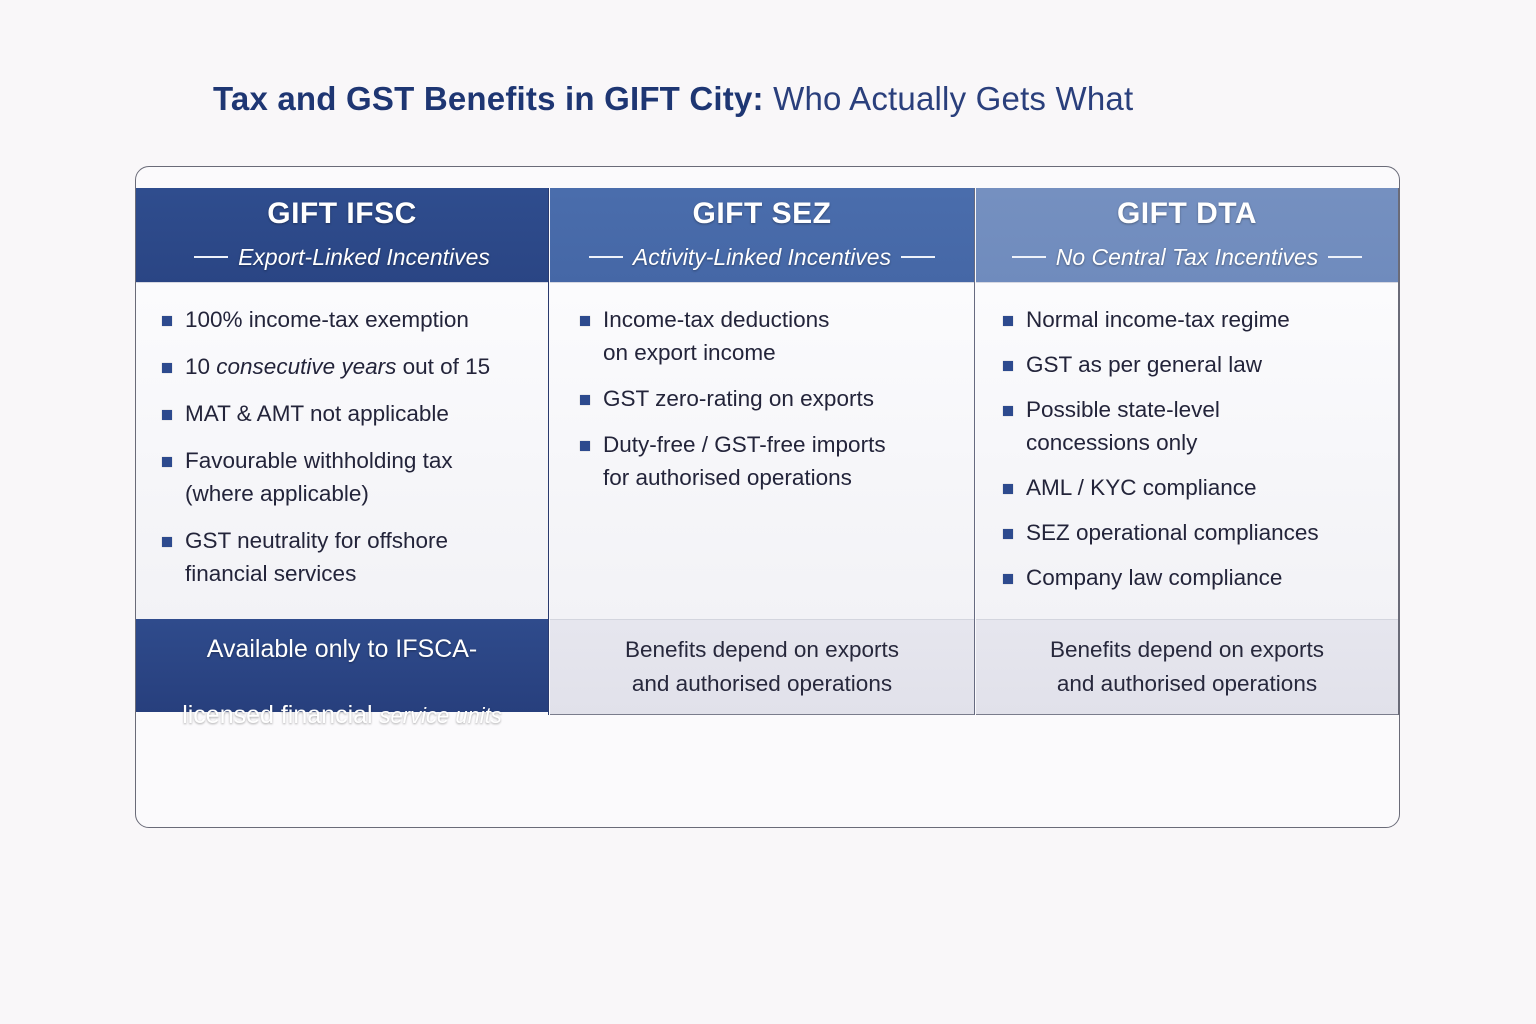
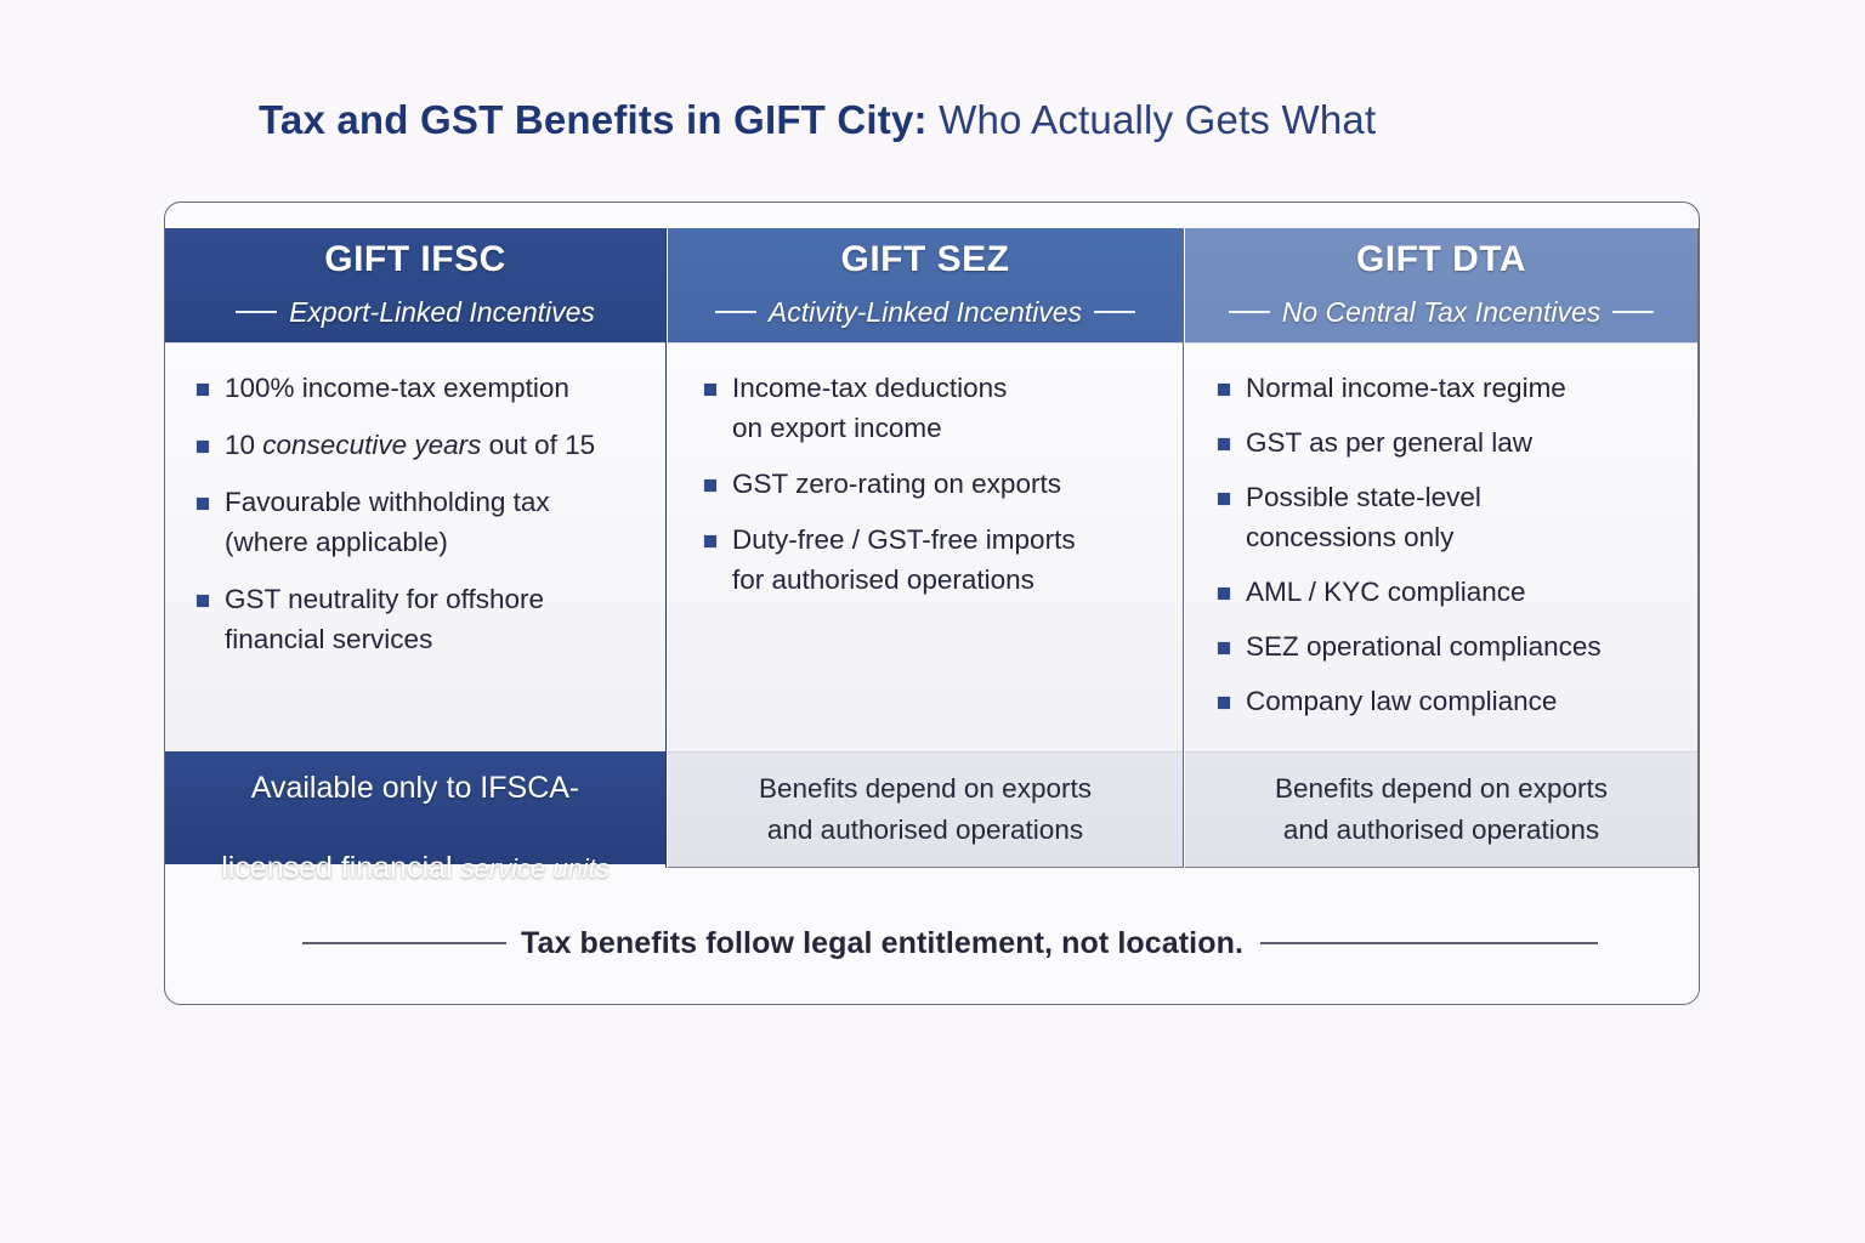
  Tax and GST Benefits in GIFT City: Who Actually Gets What
  GIFT IFSC
  Export-Linked Incentives
  100% income-tax exemption
  10 consecutive years out of 15
- MAT & AMT not applicable
  Favourable withholding tax
  (where applicable)
  GST neutrality for offshore
  financial services
  Available only to IFSCA-
  licensed financial service units
  GIFT SEZ
  Activity-Linked Incentives
  Income-tax deductions
  on export income
  GST zero-rating on exports
  Duty-free / GST-free imports
  for authorised operations
  Benefits depend on exports
  and authorised operations
  GIFT DTA
  No Central Tax Incentives
  Normal income-tax regime
  GST as per general law
  Possible state-level
  concessions only
  AML / KYC compliance
  SEZ operational compliances
  Company law compliance
  Benefits depend on exports
  and authorised operations
+ Tax benefits follow legal entitlement, not location.
